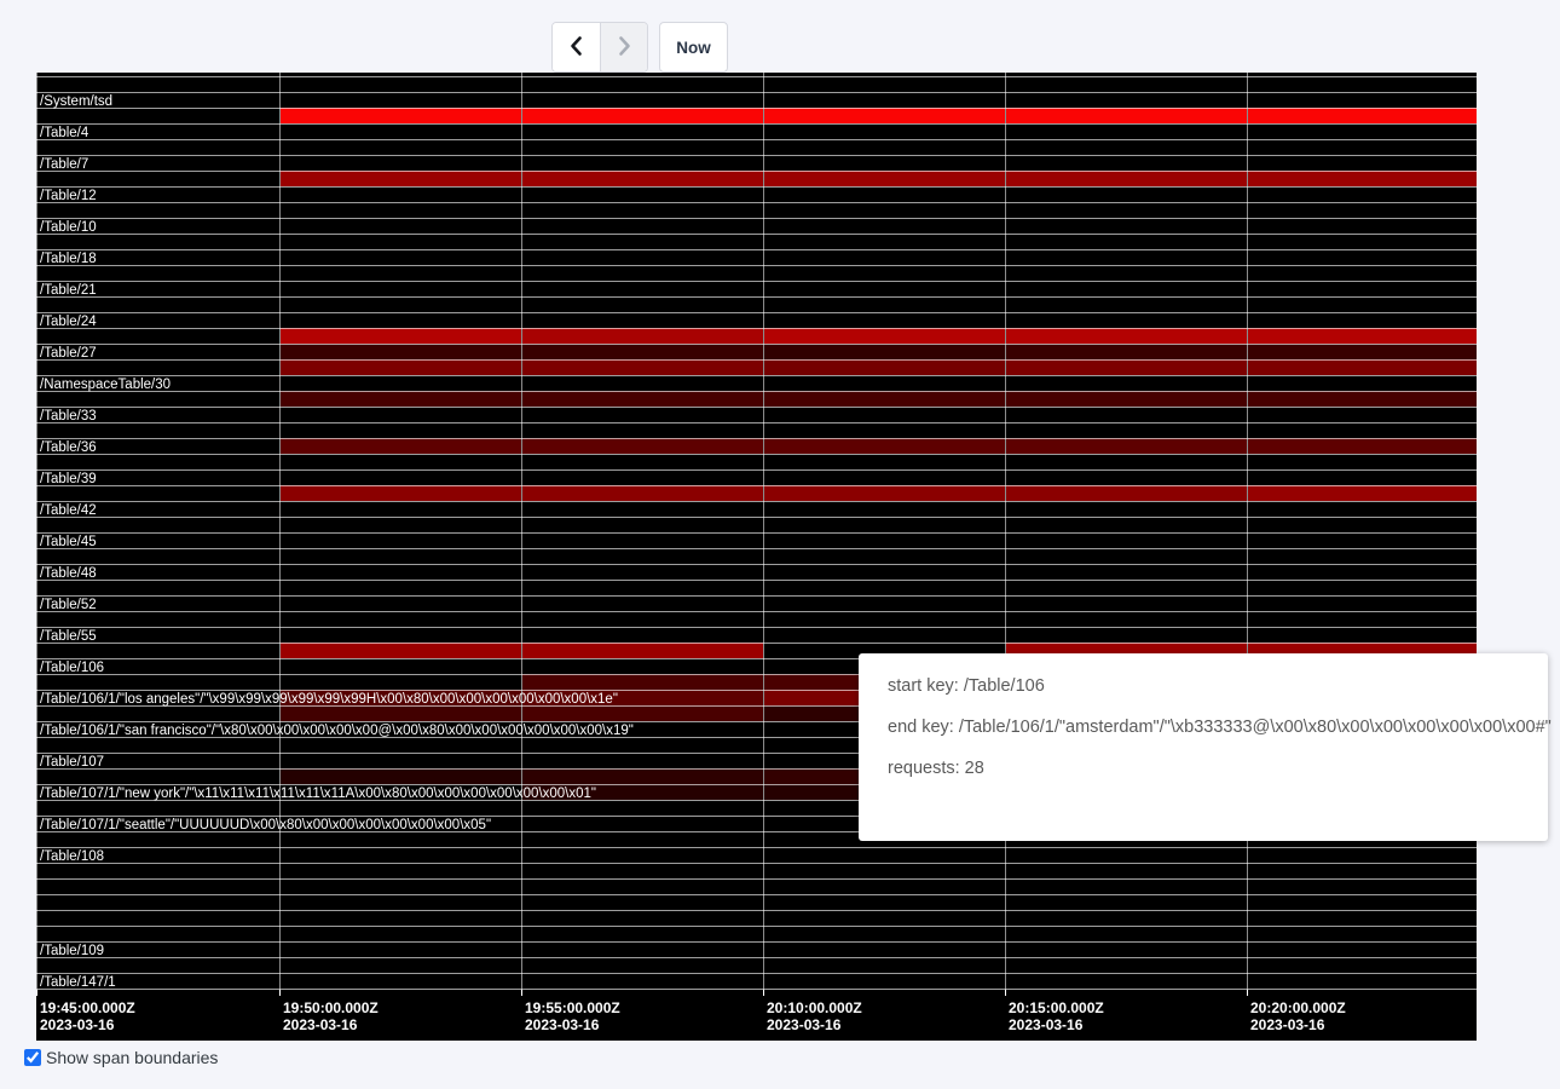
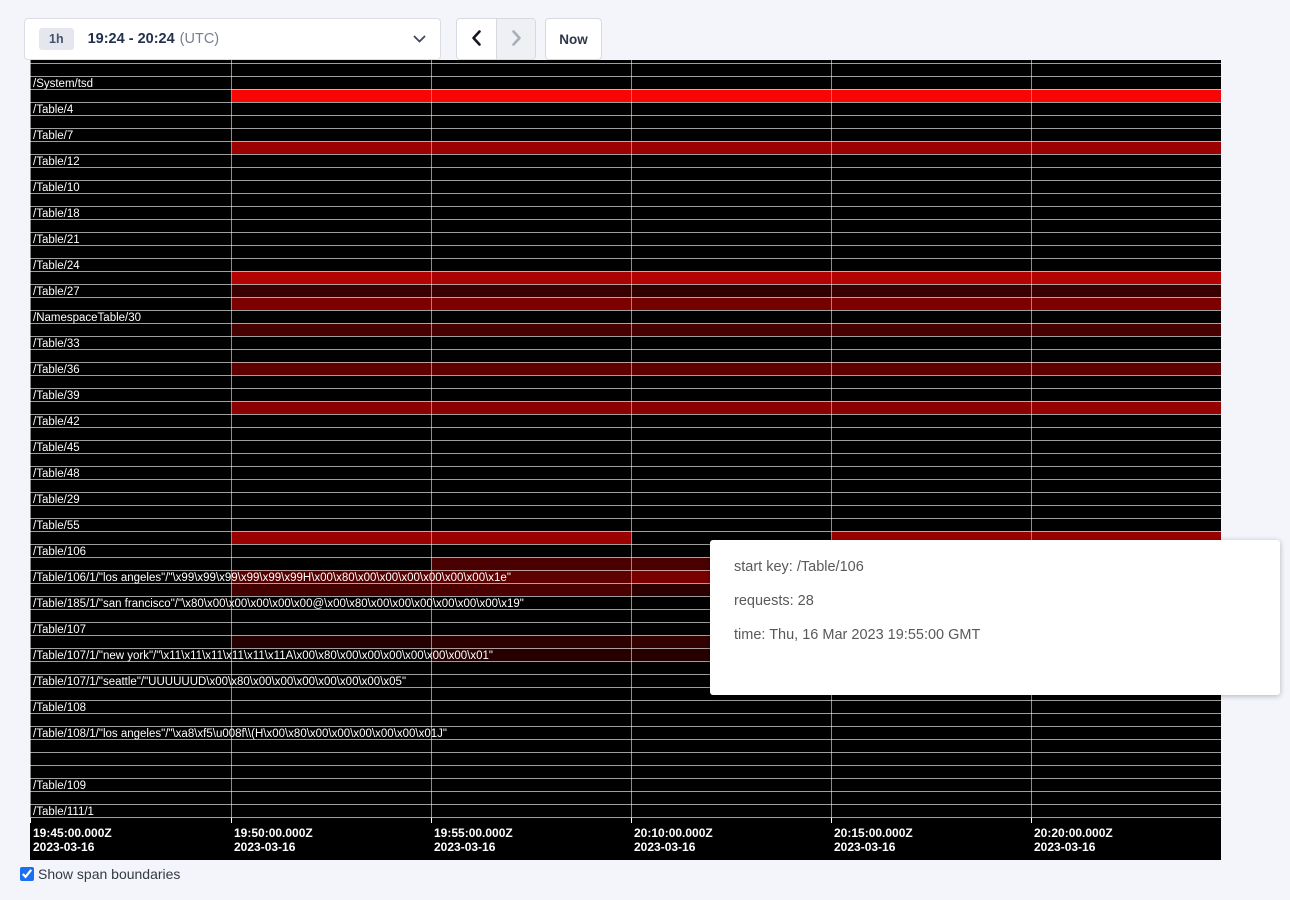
+ 1h
+ 19:24 - 20:24
+ (UTC)
  Now
  /System/tsd
  /Table/4
  /Table/7
  /Table/12
  /Table/10
  /Table/18
  /Table/21
  /Table/24
  /Table/27
  /NamespaceTable/30
  /Table/33
  /Table/36
  /Table/39
  /Table/42
  /Table/45
  /Table/48
- /Table/52
+ /Table/29
  /Table/55
  /Table/106
  /Table/106/1/"los angeles"/"\x99\x99\x99\x99\x99\x99H\x00\x80\x00\x00\x00\x00\x00\x00\x1e"
- /Table/106/1/"san francisco"/"\x80\x00\x00\x00\x00\x00@\x00\x80\x00\x00\x00\x00\x00\x00\x19"
+ /Table/185/1/"san francisco"/"\x80\x00\x00\x00\x00\x00@\x00\x80\x00\x00\x00\x00\x00\x00\x19"
  /Table/107
  /Table/107/1/"new york"/"\x11\x11\x11\x11\x11\x11A\x00\x80\x00\x00\x00\x00\x00\x00\x01"
  /Table/107/1/"seattle"/"UUUUUUD\x00\x80\x00\x00\x00\x00\x00\x00\x05"
  /Table/108
+ /Table/108/1/"los angeles"/"\xa8\xf5\u008f\\(H\x00\x80\x00\x00\x00\x00\x00\x01J"
  /Table/109
- /Table/147/1
+ /Table/111/1
  19:45:00.000Z
  2023-03-16
  19:50:00.000Z
  2023-03-16
  19:55:00.000Z
  2023-03-16
  20:10:00.000Z
  2023-03-16
  20:15:00.000Z
  2023-03-16
  20:20:00.000Z
  2023-03-16
  start key: /Table/106
- end key: /Table/106/1/"amsterdam"/"\xb333333@\x00\x80\x00\x00\x00\x00\x00\x00#"
  requests: 28
+ time: Thu, 16 Mar 2023 19:55:00 GMT
  Show span boundaries
